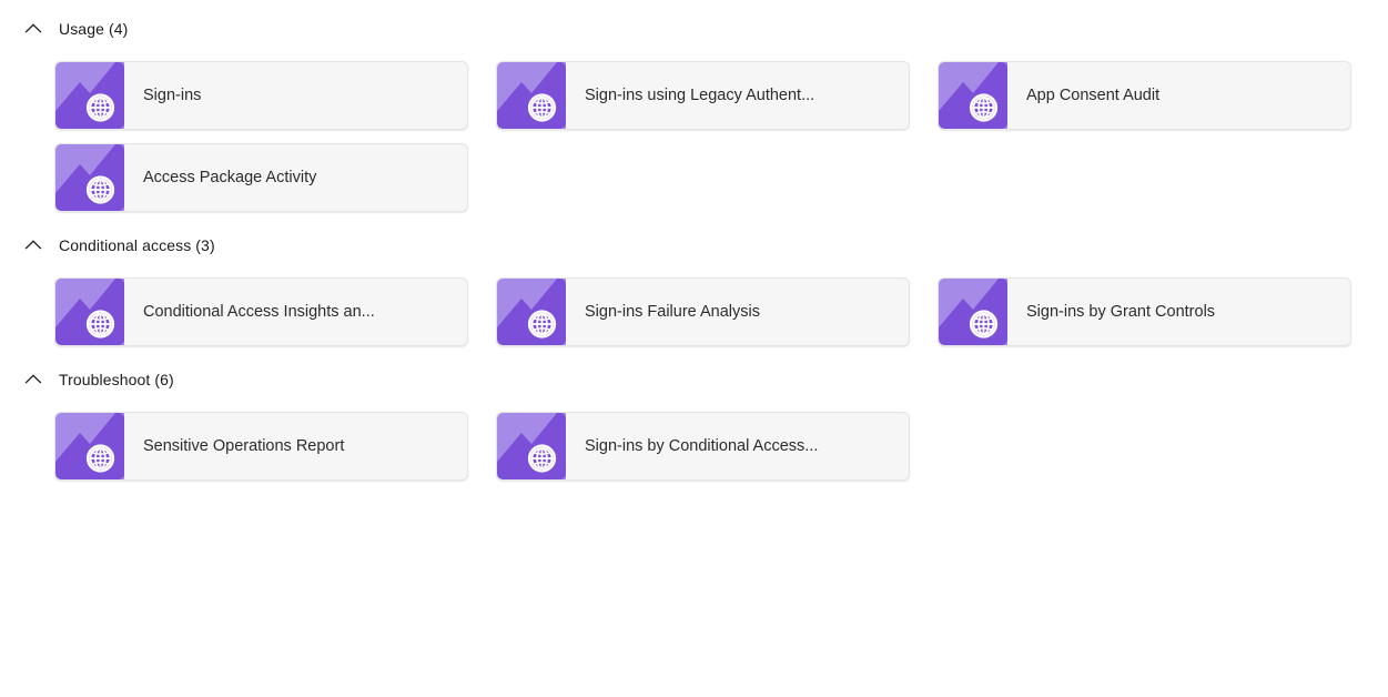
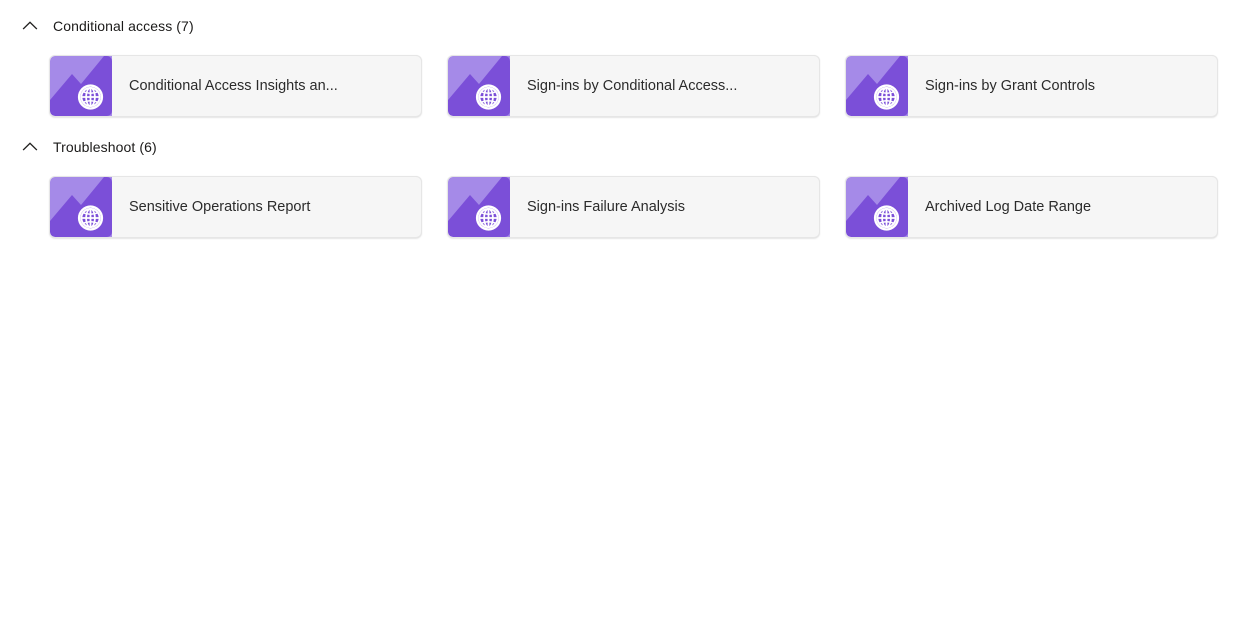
- Usage (4)
- Sign-ins
- Sign-ins using Legacy Authent...
- App Consent Audit
- Access Package Activity
- Conditional access (3)
+ Conditional access (7)
  Conditional Access Insights an...
- Sign-ins Failure Analysis
+ Sign-ins by Conditional Access...
  Sign-ins by Grant Controls
  Troubleshoot (6)
  Sensitive Operations Report
- Sign-ins by Conditional Access...
+ Sign-ins Failure Analysis
+ Archived Log Date Range
